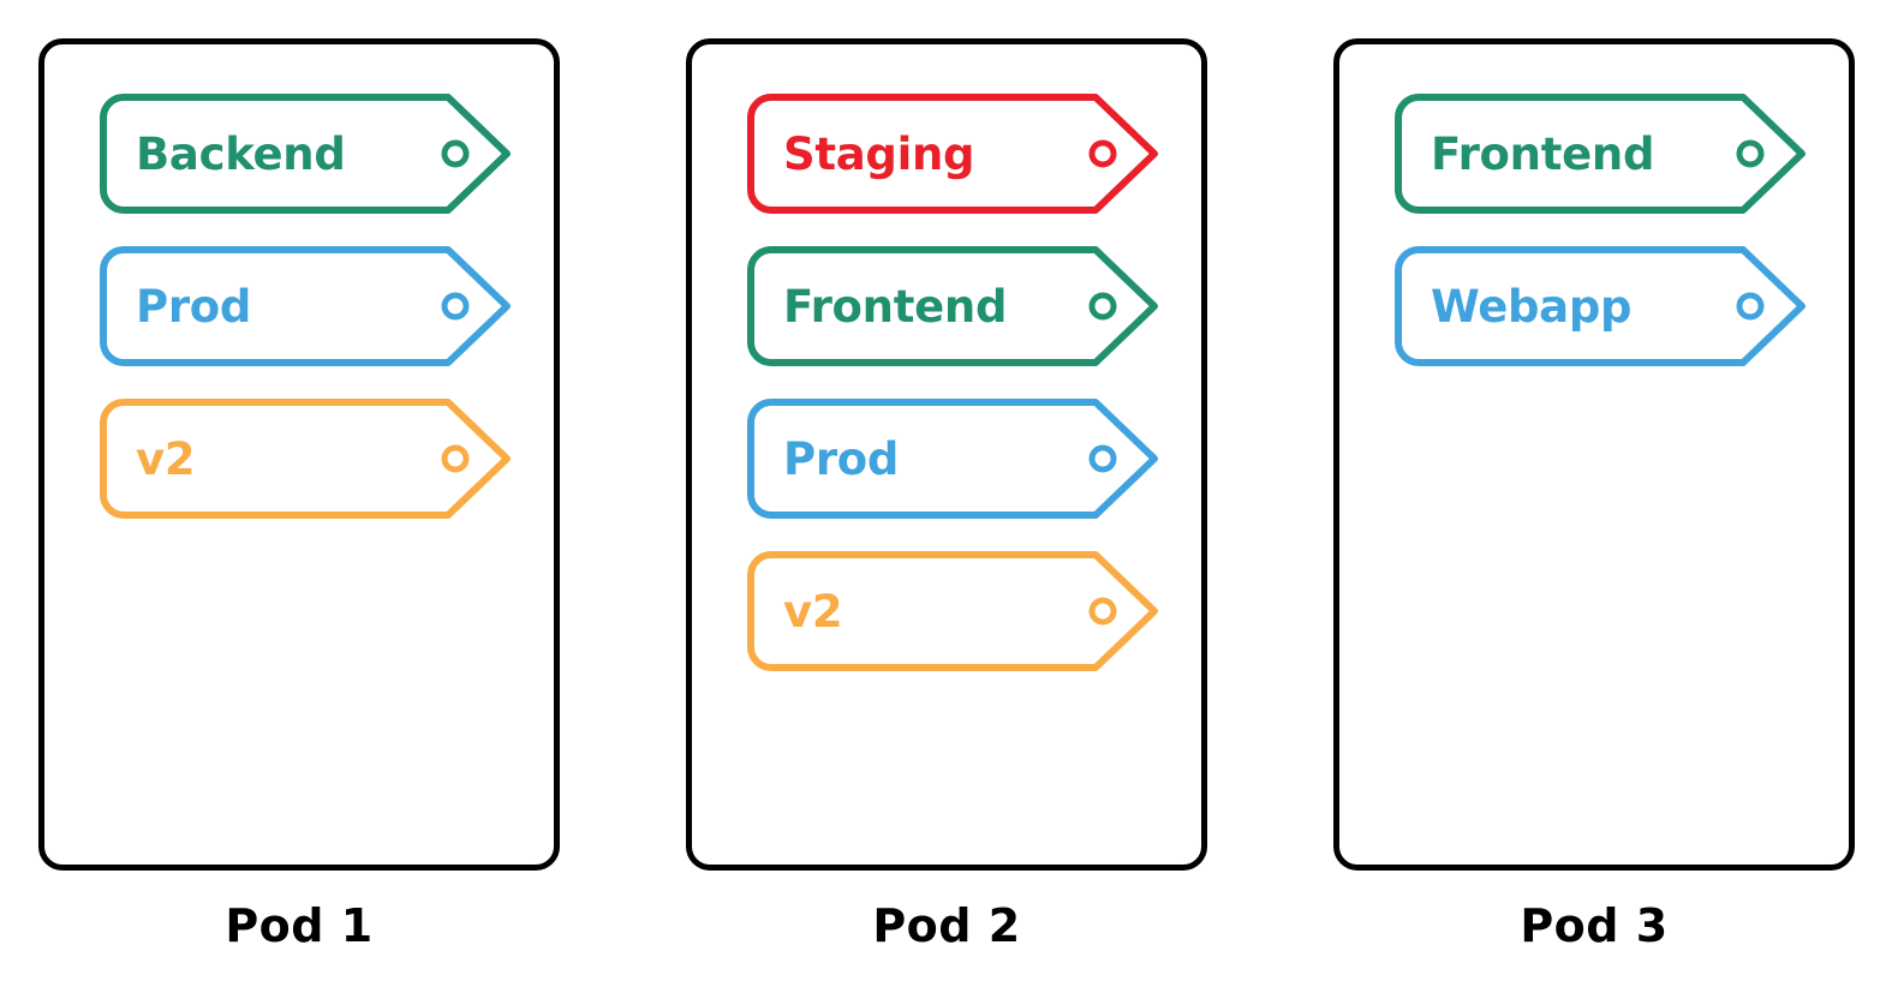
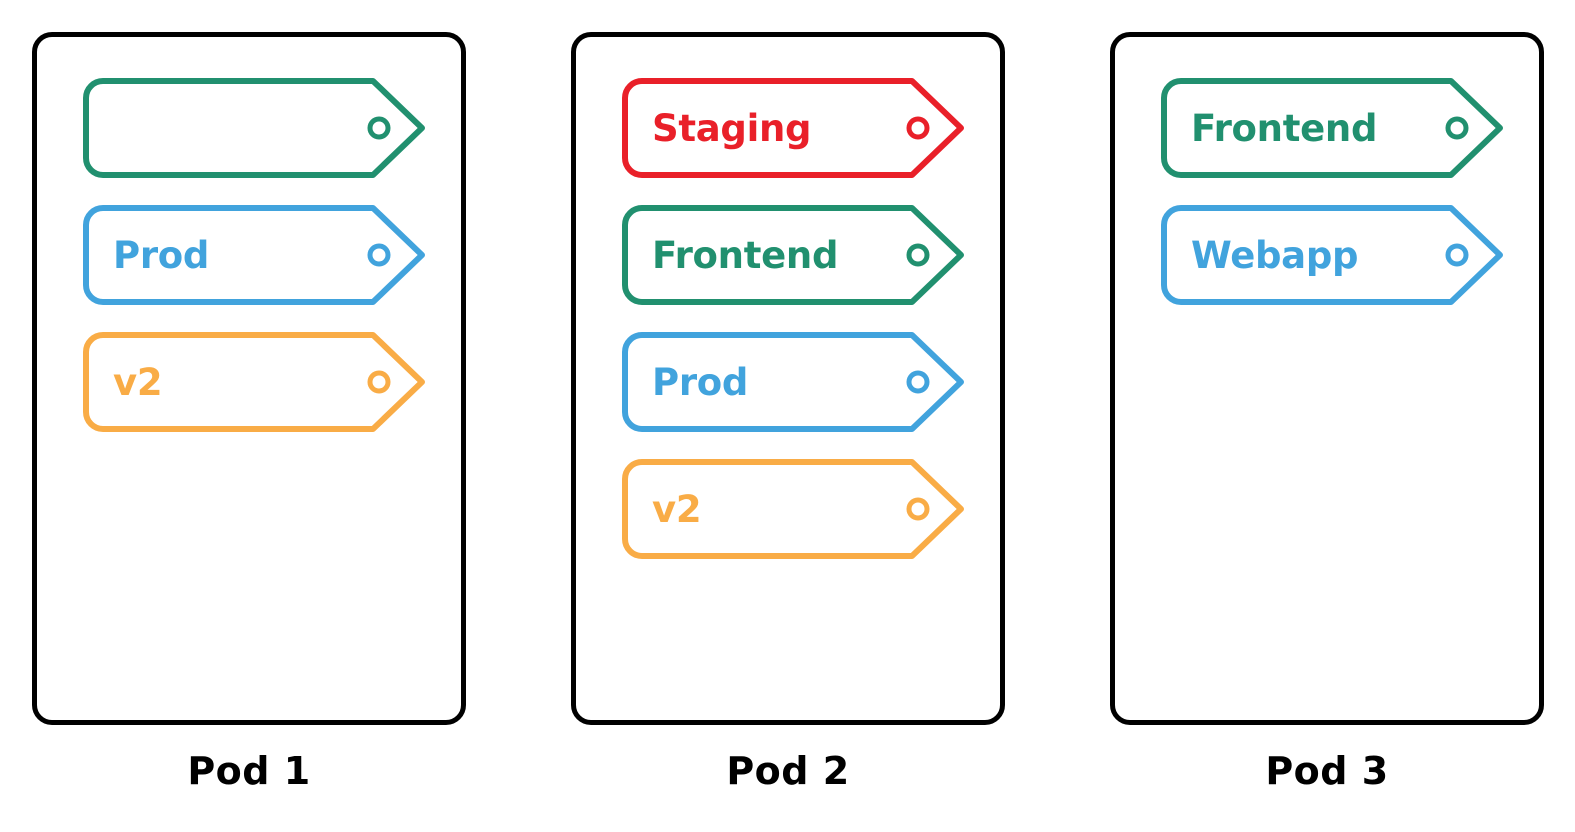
- Backend
  Prod
  v2
  Pod 1
  Staging
  Frontend
  Prod
  v2
  Pod 2
  Frontend
  Webapp
  Pod 3
